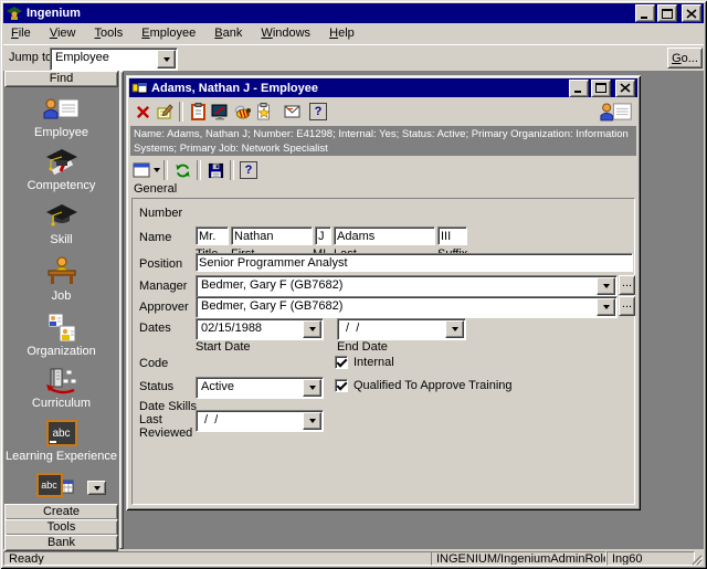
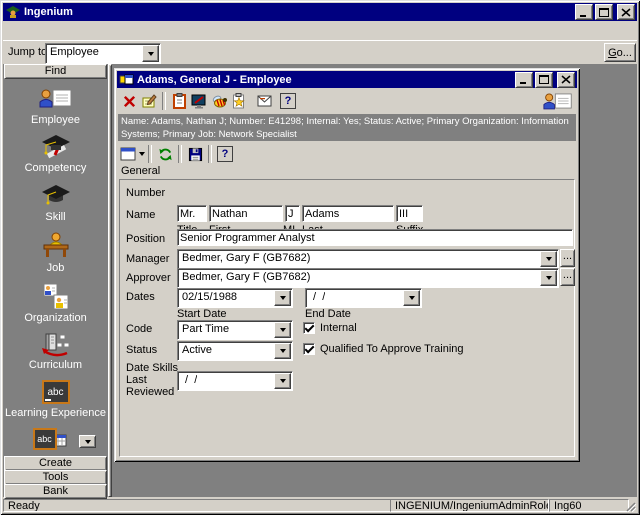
  Ingenium
- File View Tools Employee Bank Windows Help
  Jump t
  Employee
  Go...
  Find
  Employee
  Competency
  Skill
  Job
  Organization
  Curriculum
  abc
  Learning Experience
  abc
  Create
  Tools
  Bank
- Adams, Nathan J - Employee
+ Adams, General J - Employee
  ?
  Name: Adams, Nathan J; Number: E41298; Internal: Yes; Status: Active; Primary Organization: Information Systems; Primary Job: Network Specialist
  ?
  General
  Number
  Name
  Mr.
  Nathan
  J
  Adams
  III
  Position
  Senior Programmer Analyst
  Manager
  Bedmer, Gary F (GB7682)
  ...
  Approver
  Bedmer, Gary F (GB7682)
  ...
  Dates
  02/15/1988
  / /
  Start Date
  End Date
  Code
+ Part Time
  Internal
  Status
  Active
  Qualified To Approve Training
  Date Skills Last Reviewed
  / /
  Ready
  INGENIUM/IngeniumAdminRol
  Ing60
